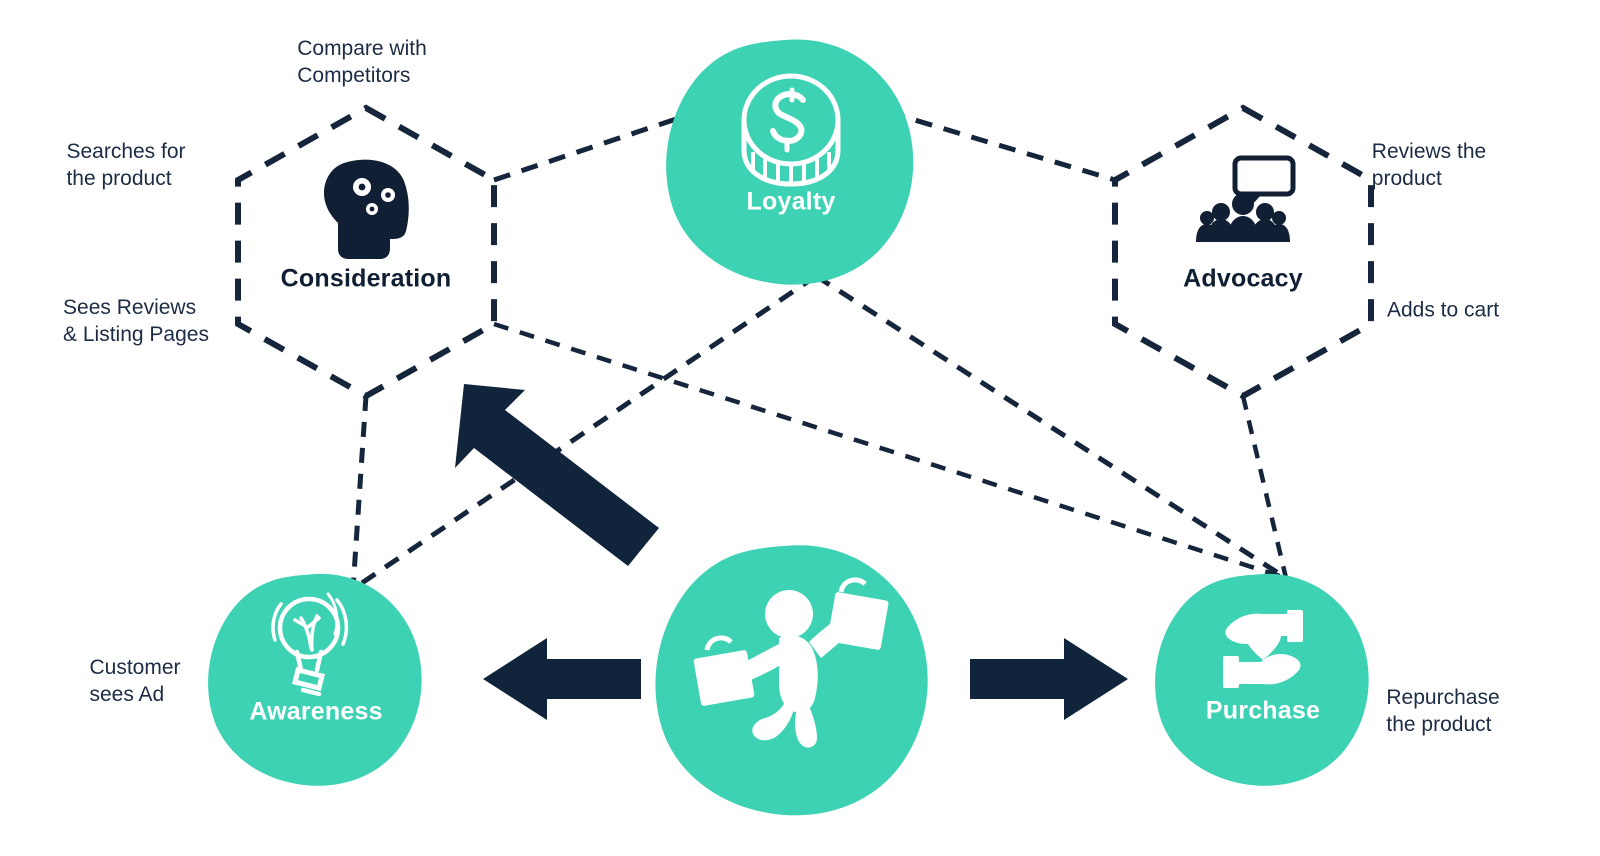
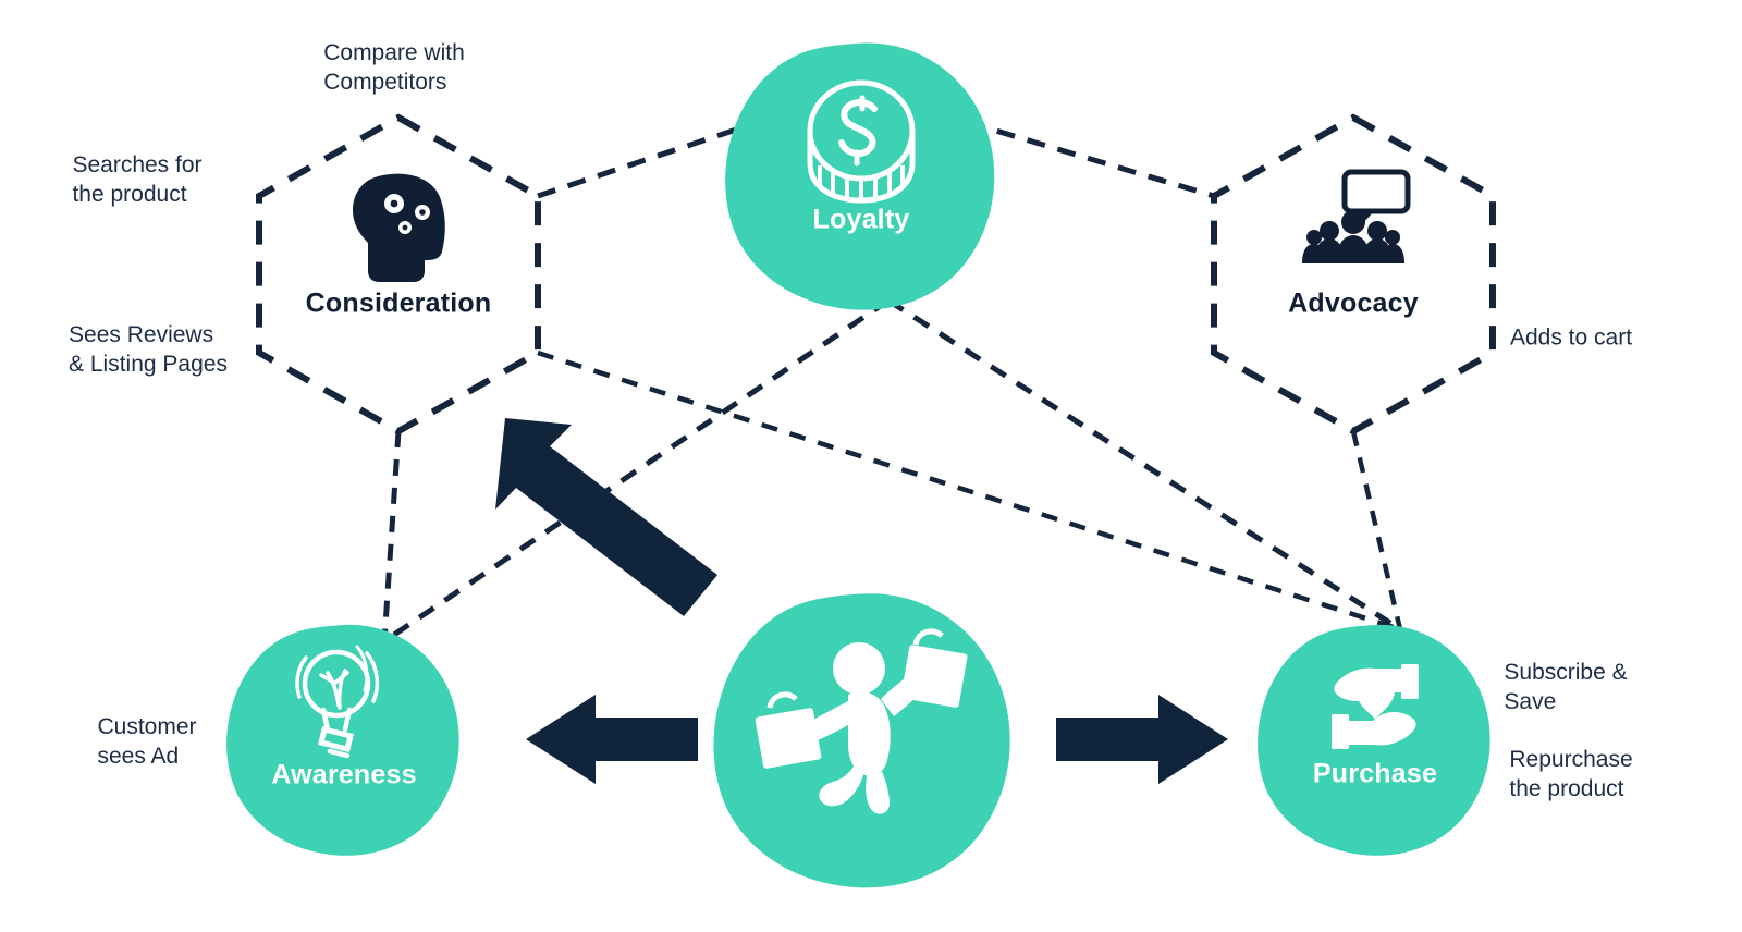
  Loyalty
  Awareness
  Purchase
  Consideration
  Advocacy
  Compare with
  Competitors
  Searches for
  the product
  Sees Reviews
  & Listing Pages
- Reviews the
- product
  Adds to cart
  Customer
  sees Ad
+ Subscribe &
+ Save
  Repurchase
  the product
